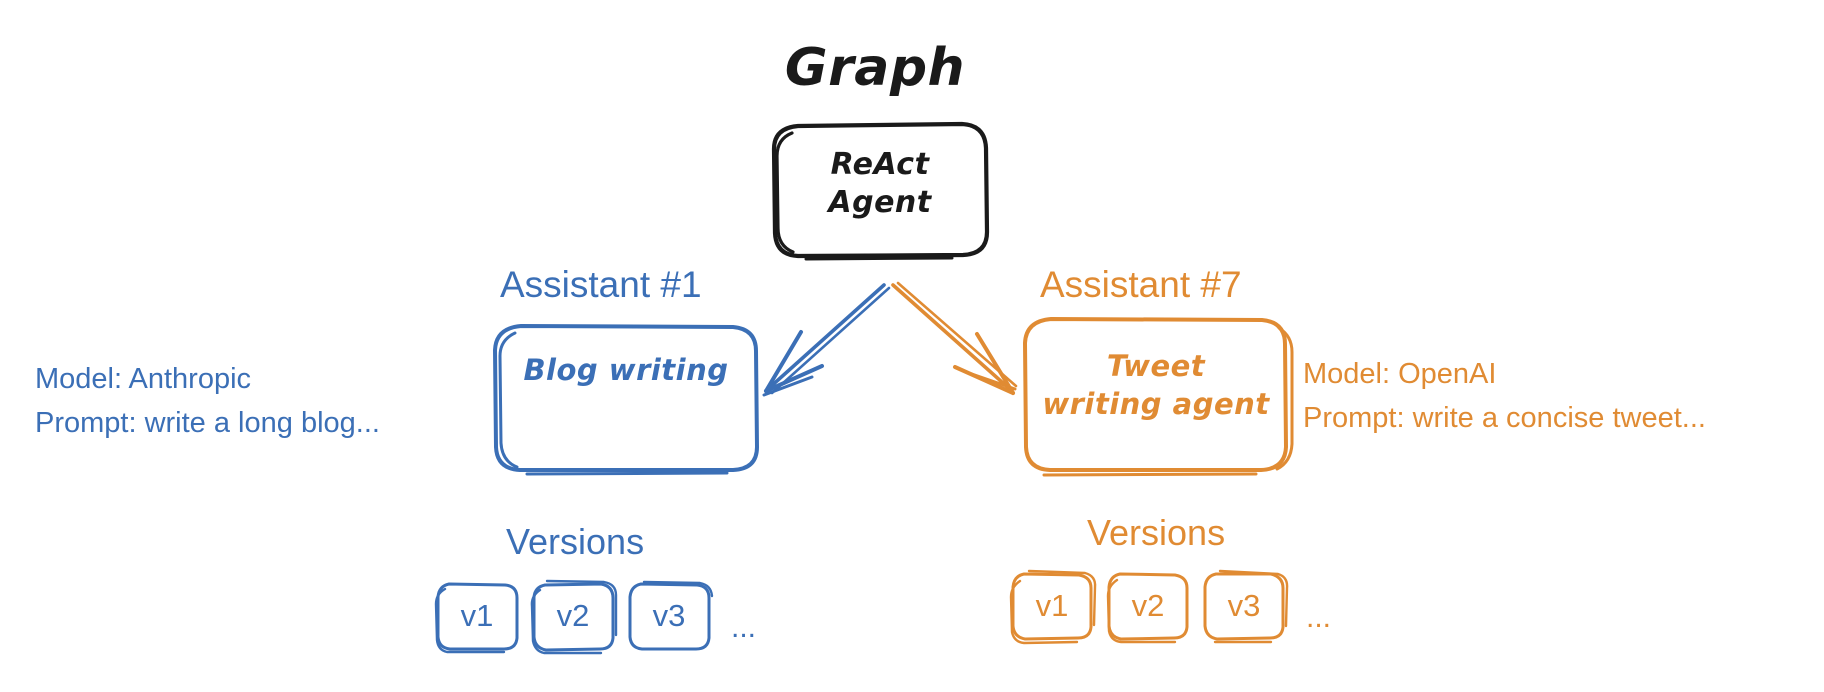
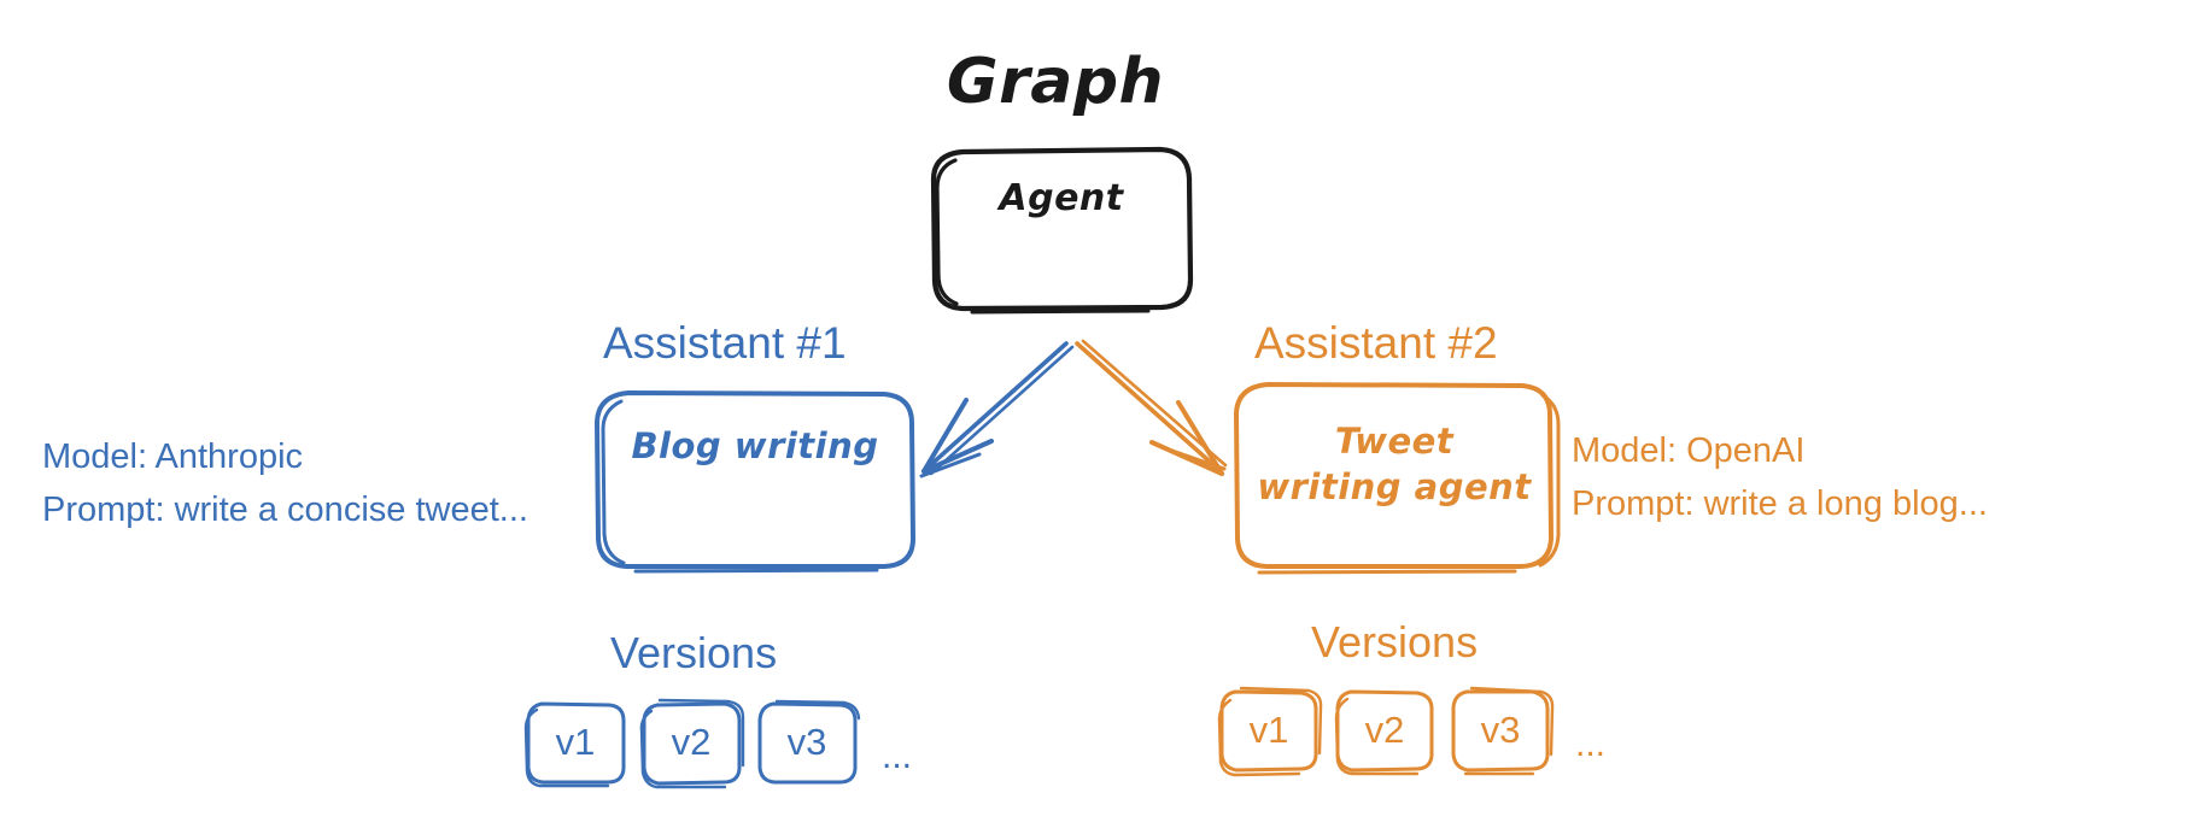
  Graph
- ReAct
  Agent
  Assistant #1
- Assistant #7
+ Assistant #2
  Blog writing
  Tweet
  writing agent
  Model: Anthropic
- Prompt: write a long blog...
+ Prompt: write a concise tweet...
  Model: OpenAI
- Prompt: write a concise tweet...
+ Prompt: write a long blog...
  Versions
  Versions
  v1
  v2
  v3
  ...
  v1
  v2
  v3
  ...
